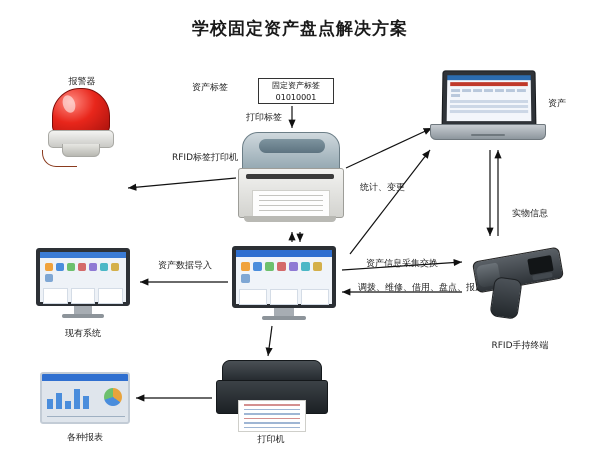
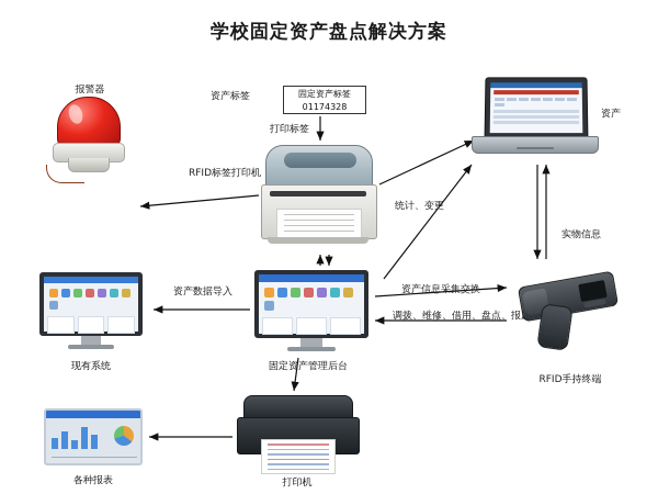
  学校固定资产盘点解决方案
  报警器
  固定资产标签
- 01010001
+ 01174328
  资产标签
  打印标签
  RFID标签打印机
  资产
  统计、变更
  实物信息
  资产信息采集交换
  调拨、维修、借用、盘点、报
  现有系统
  资产数据导入
+ 固定资产管理后台
  RFID手持终端
  打印机
  各种报表
